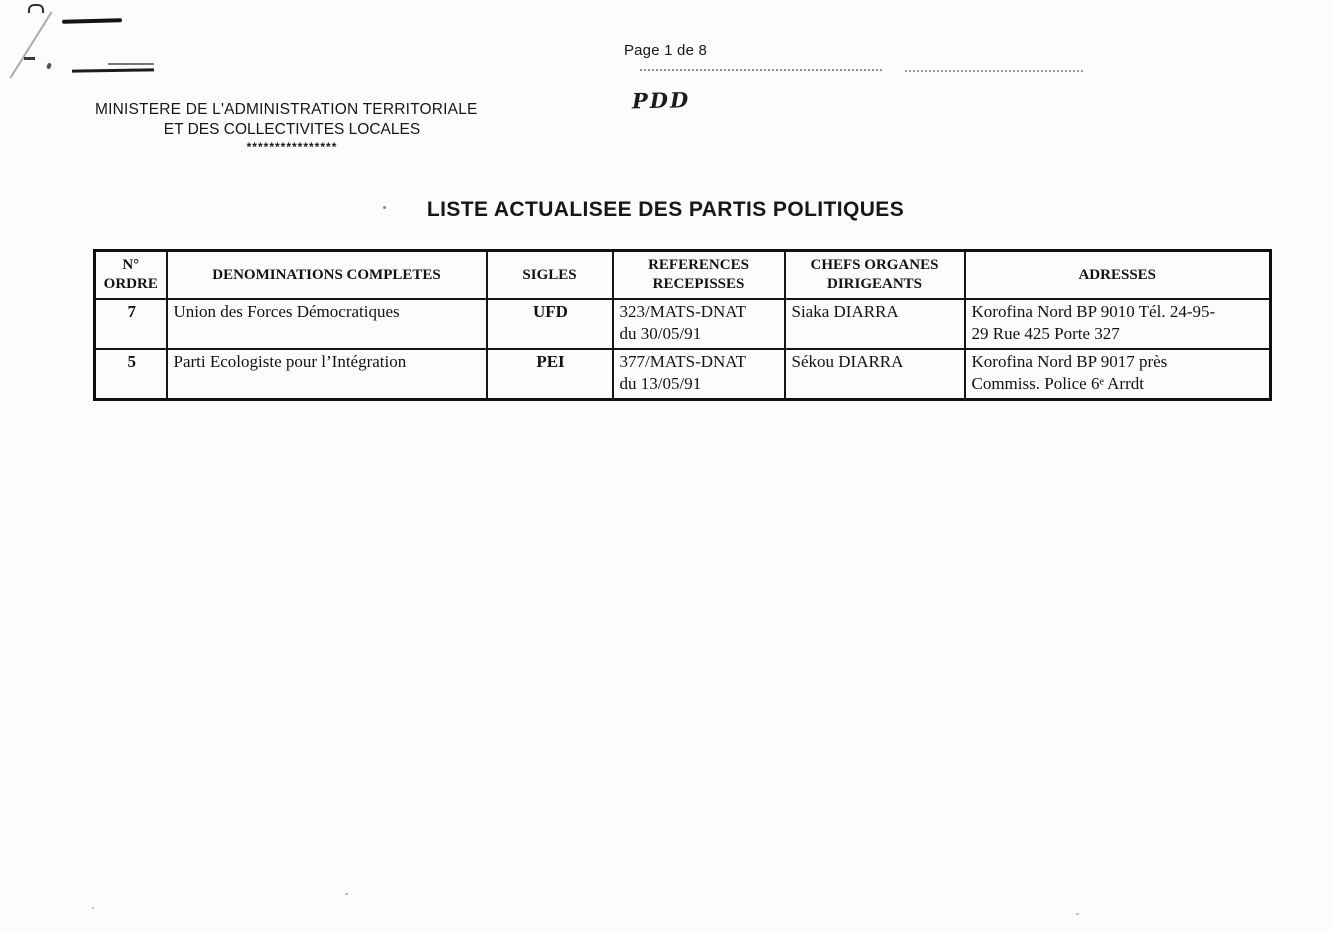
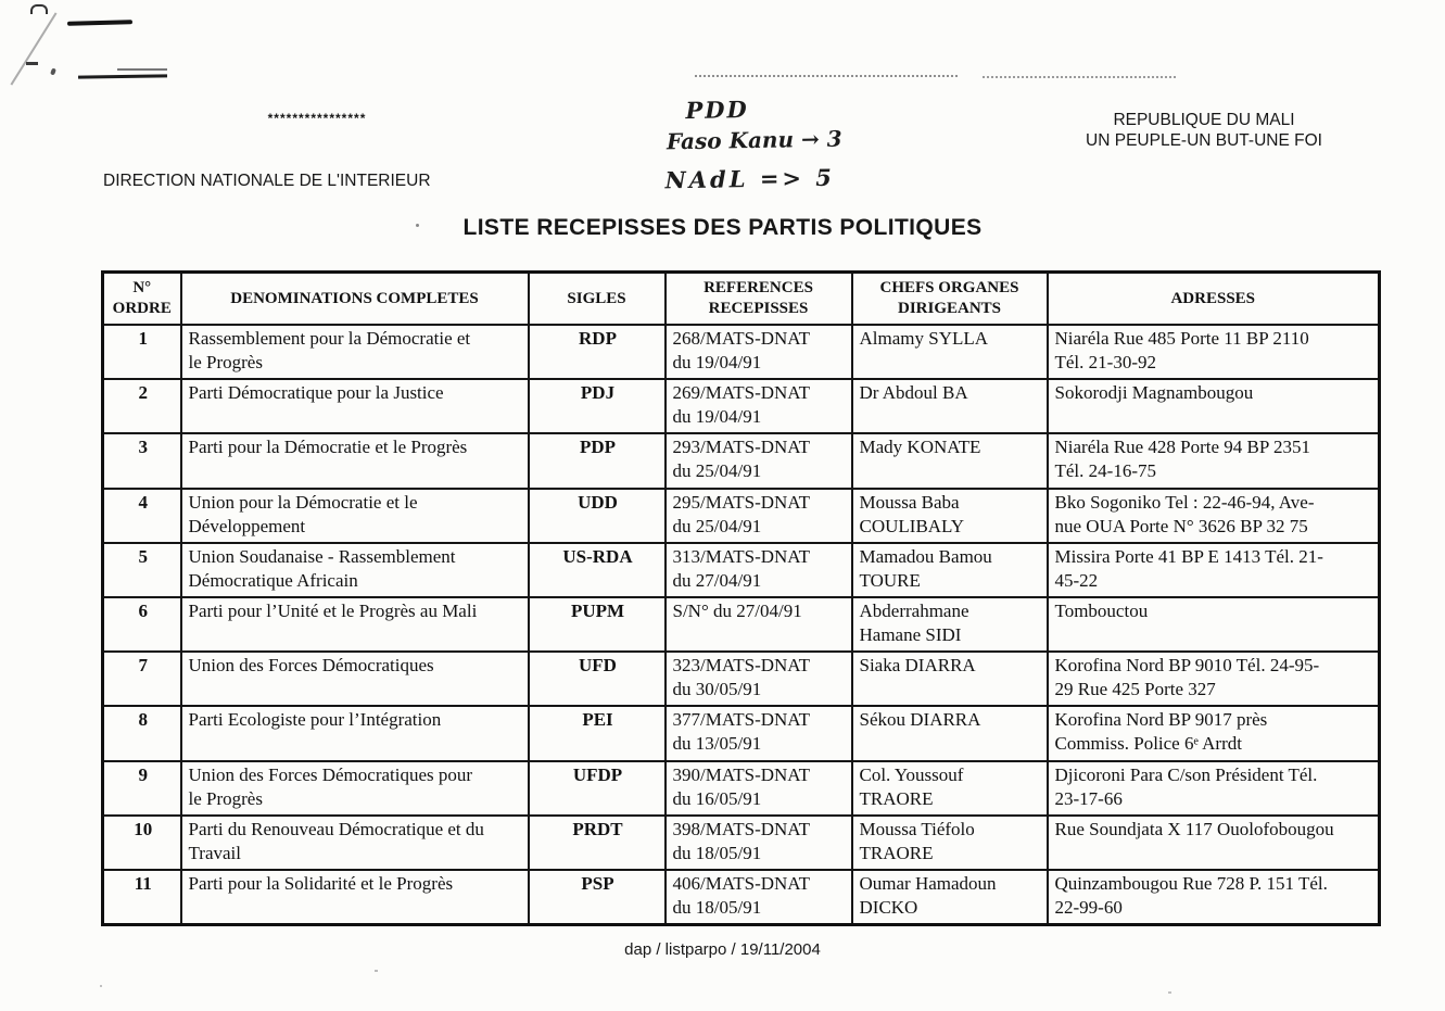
- Page 1 de 8
- MINISTERE DE L'ADMINISTRATION TERRITORIALE
- ET DES COLLECTIVITES LOCALES
  ****************
+ DIRECTION NATIONALE DE L'INTERIEUR
  PDD
+ Faso Kanu → 3
+ NAdL => 5
+ REPUBLIQUE DU MALI
+ UN PEUPLE-UN BUT-UNE FOI
- LISTE ACTUALISEE DES PARTIS POLITIQUES
+ LISTE RECEPISSES DES PARTIS POLITIQUES
  N° ORDRE	DENOMINATIONS COMPLETES	SIGLES	REFERENCES RECEPISSES	CHEFS ORGANES DIRIGEANTS	ADRESSES
+ 1	Rassemblement pour la Démocratie et le Progrès	RDP	268/MATS-DNAT du 19/04/91	Almamy SYLLA	Niaréla Rue 485 Porte 11 BP 2110 Tél. 21-30-92
+ 2	Parti Démocratique pour la Justice	PDJ	269/MATS-DNAT du 19/04/91	Dr Abdoul BA	Sokorodji Magnambougou
+ 3	Parti pour la Démocratie et le Progrès	PDP	293/MATS-DNAT du 25/04/91	Mady KONATE	Niaréla Rue 428 Porte 94 BP 2351 Tél. 24-16-75
+ 4	Union pour la Démocratie et le Développement	UDD	295/MATS-DNAT du 25/04/91	Moussa Baba COULIBALY	Bko Sogoniko Tel : 22-46-94, Ave- nue OUA Porte N° 3626 BP 32 75
+ 5	Union Soudanaise - Rassemblement Démocratique Africain	US-RDA	313/MATS-DNAT du 27/04/91	Mamadou Bamou TOURE	Missira Porte 41 BP E 1413 Tél. 21- 45-22
+ 6	Parti pour l’Unité et le Progrès au Mali	PUPM	S/N° du 27/04/91	Abderrahmane Hamane SIDI	Tombouctou
  7	Union des Forces Démocratiques	UFD	323/MATS-DNAT du 30/05/91	Siaka DIARRA	Korofina Nord BP 9010 Tél. 24-95- 29 Rue 425 Porte 327
- 5	Parti Ecologiste pour l’Intégration	PEI	377/MATS-DNAT du 13/05/91	Sékou DIARRA	Korofina Nord BP 9017 près Commiss. Police 6ᵉ Arrdt
+ 8	Parti Ecologiste pour l’Intégration	PEI	377/MATS-DNAT du 13/05/91	Sékou DIARRA	Korofina Nord BP 9017 près Commiss. Police 6ᵉ Arrdt
+ 9	Union des Forces Démocratiques pour le Progrès	UFDP	390/MATS-DNAT du 16/05/91	Col. Youssouf TRAORE	Djicoroni Para C/son Président Tél. 23-17-66
+ 10	Parti du Renouveau Démocratique et du Travail	PRDT	398/MATS-DNAT du 18/05/91	Moussa Tiéfolo TRAORE	Rue Soundjata X 117 Ouolofobougou
+ 11	Parti pour la Solidarité et le Progrès	PSP	406/MATS-DNAT du 18/05/91	Oumar Hamadoun DICKO	Quinzambougou Rue 728 P. 151 Tél. 22-99-60
+ dap / listparpo / 19/11/2004
